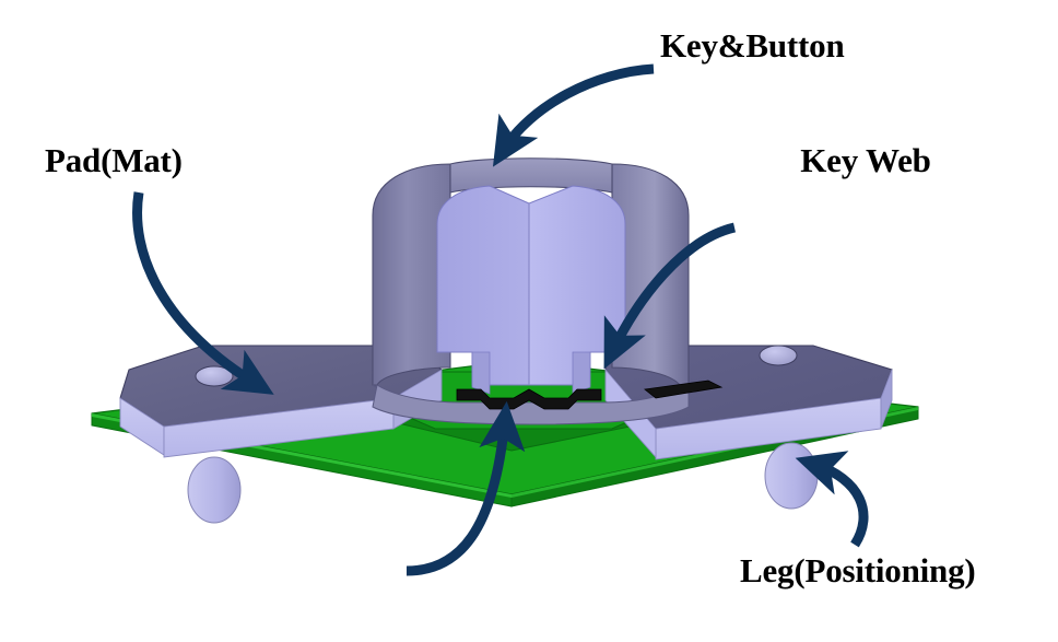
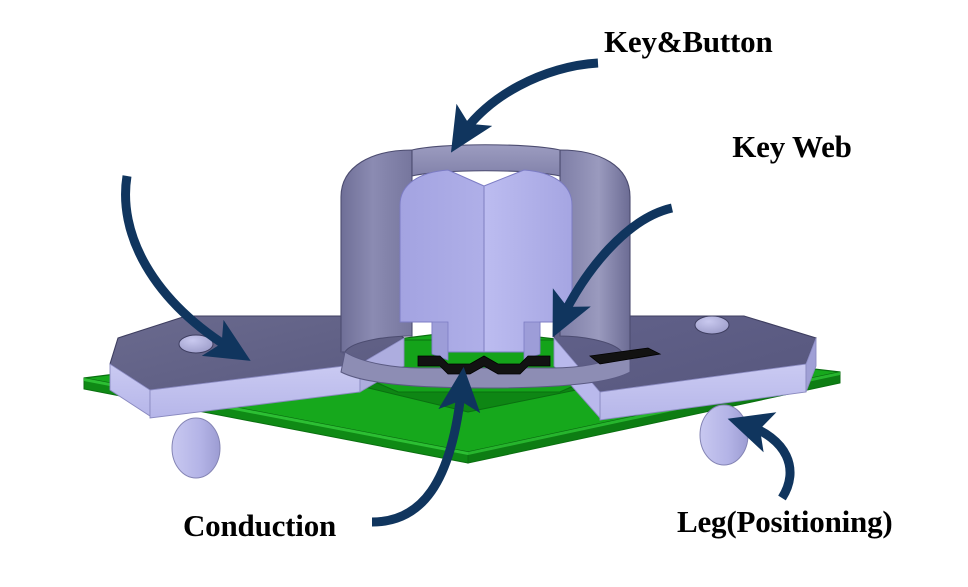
- Pad(Mat)
  Key&Button
  Key Web
+ Conduction
  Leg(Positioning)
